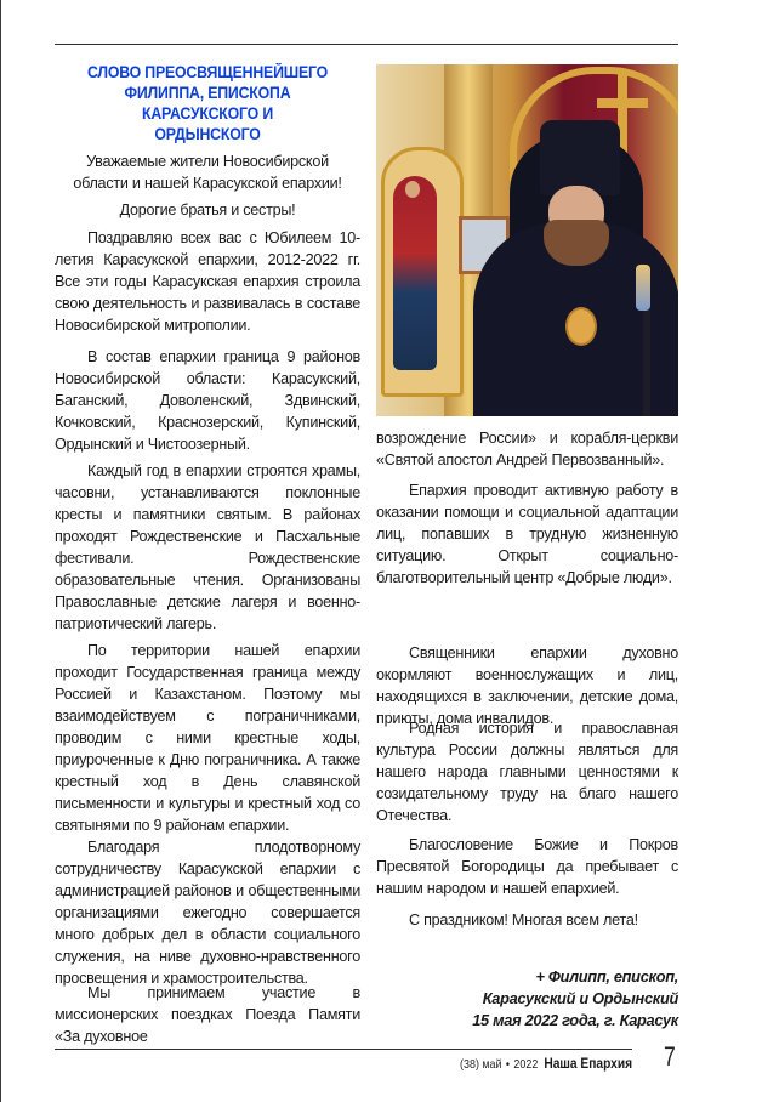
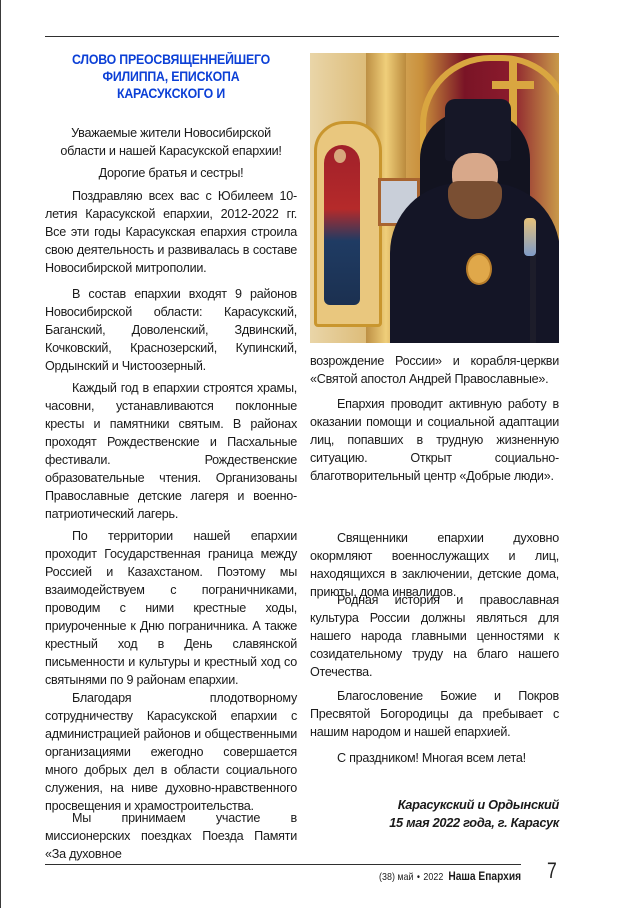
  СЛОВО ПРЕОСВЯЩЕННЕЙШЕГО
  ФИЛИППА, ЕПИСКОПА КАРАСУКСКОГО И
- ОРДЫНСКОГО
  Уважаемые жители Новосибирской области и нашей Карасукской епархии!
  Дорогие братья и сестры!
  Поздравляю всех вас с Юбилеем 10-летия Карасукской епархии, 2012-2022 гг. Все эти годы Карасукская епархия строила свою деятельность и развивалась в составе Новосибирской митрополии.
- В состав епархии граница 9 районов Новосибирской области: Карасукский, Баганский, Доволенский, Здвинский, Кочковский, Краснозерский, Купинский, Ордынский и Чистоозерный.
+ В состав епархии входят 9 районов Новосибирской области: Карасукский, Баганский, Доволенский, Здвинский, Кочковский, Краснозерский, Купинский, Ордынский и Чистоозерный.
  Каждый год в епархии строятся храмы, часовни, устанавливаются поклонные кресты и памятники святым. В районах проходят Рождественские и Пасхальные фестивали. Рождественские образовательные чтения. Организованы Православные детские лагеря и военно-патриотический лагерь.
  По территории нашей епархии проходит Государственная граница между Россией и Казахстаном. Поэтому мы взаимодействуем с пограничниками, проводим с ними крестные ходы, приуроченные к Дню пограничника. А также крестный ход в День славянской письменности и культуры и крестный ход со святынями по 9 районам епархии.
  Благодаря плодотворному сотрудничеству Карасукской епархии с администрацией районов и общественными организациями ежегодно совершается много добрых дел в области социального служения, на ниве духовно-нравственного просвещения и храмостроительства.
  Мы принимаем участие в миссионерских поездках Поезда Памяти «За духовное
- возрождение России» и корабля-церкви «Святой апостол Андрей Первозванный».
+ возрождение России» и корабля-церкви «Святой апостол Андрей Православные».
  Епархия проводит активную работу в оказании помощи и социальной адаптации лиц, попавших в трудную жизненную ситуацию. Открыт социально-благотворительный центр «Добрые люди».
  Священники епархии духовно окормляют военнослужащих и лиц, находящихся в заключении, детские дома, приюты, дома инвалидов.
  Родная история и православная культура России должны являться для нашего народа главными ценностями к созидательному труду на благо нашего Отечества.
  Благословение Божие и Покров Пресвятой Богородицы да пребывает с нашим народом и нашей епархией.
  С праздником! Многая всем лета!
- + Филипп, епископ,
  Карасукский и Ордынский
  15 мая 2022 года, г. Карасук
  (38) май • 2022 Наша Епархия
  7
